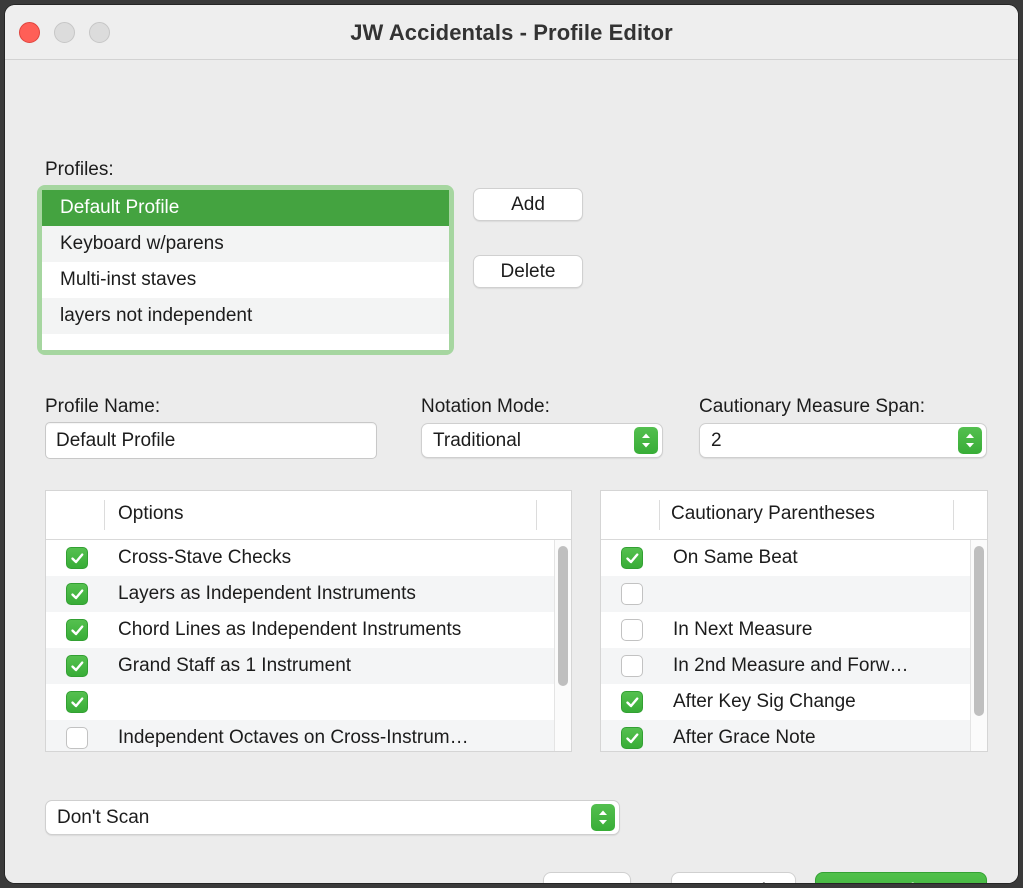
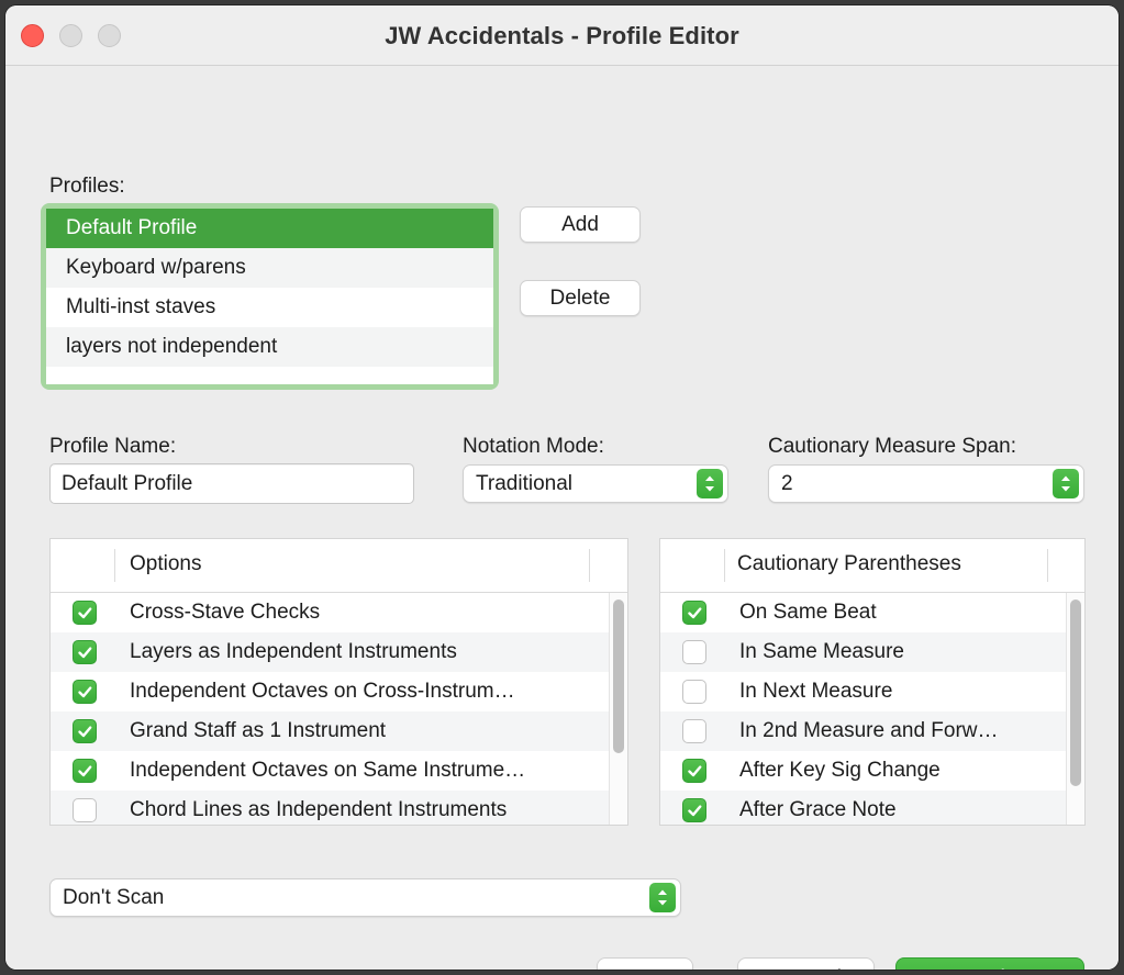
  JW Accidentals - Profile Editor
  Profiles:
  Default Profile
  Keyboard w/parens
  Multi-inst staves
  layers not independent
  Add
  Delete
  Profile Name:
  Default Profile
  Notation Mode:
  Traditional
  Cautionary Measure Span:
  2
  Options
  Cross-Stave Checks
  Layers as Independent Instruments
- Chord Lines as Independent Instruments
+ Independent Octaves on Cross-Instrum…
  Grand Staff as 1 Instrument
+ Independent Octaves on Same Instrume…
- Independent Octaves on Cross-Instrum…
+ Chord Lines as Independent Instruments
  Cautionary Parentheses
  On Same Beat
+ In Same Measure
  In Next Measure
  In 2nd Measure and Forw…
  After Key Sig Change
  After Grace Note
  Don't Scan
